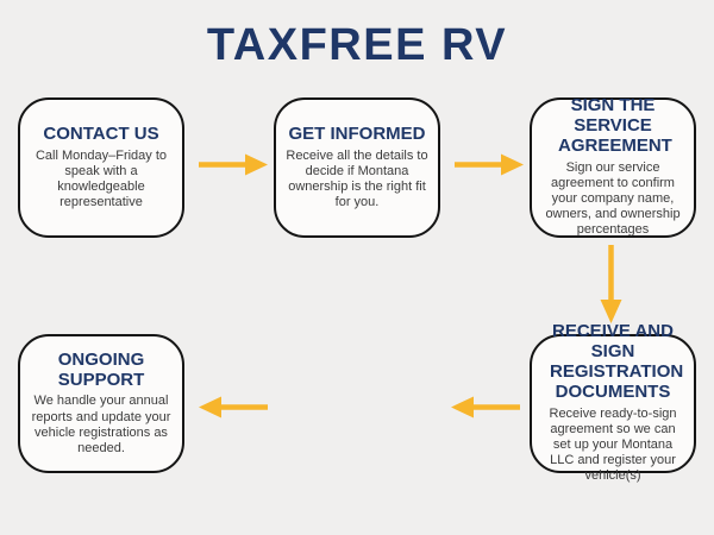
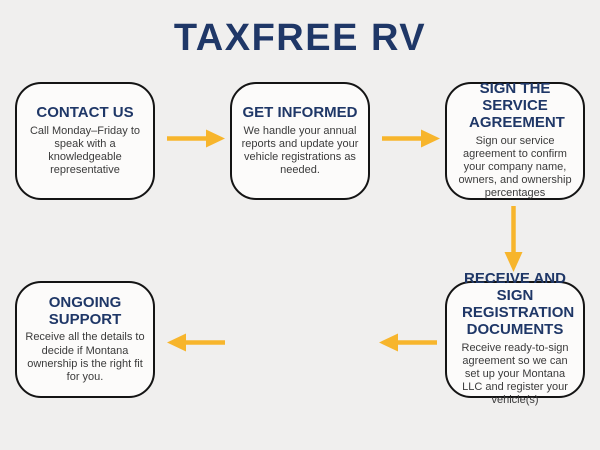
  TAXFREE RV
  CONTACT US
  Call Monday–Friday to speak with a knowledgeable representative
  GET INFORMED
- Receive all the details to decide if Montana ownership is the right fit for you.
+ We handle your annual reports and update your vehicle registrations as needed.
  SIGN THE SERVICE AGREEMENT
  Sign our service agreement to confirm your company name, owners, and ownership percentages
  RECEIVE AND SIGN REGISTRATION DOCUMENTS
  Receive ready-to-sign agreement so we can set up your Montana LLC and register your vehicle(s)
  ONGOING SUPPORT
- We handle your annual reports and update your vehicle registrations as needed.
+ Receive all the details to decide if Montana ownership is the right fit for you.
